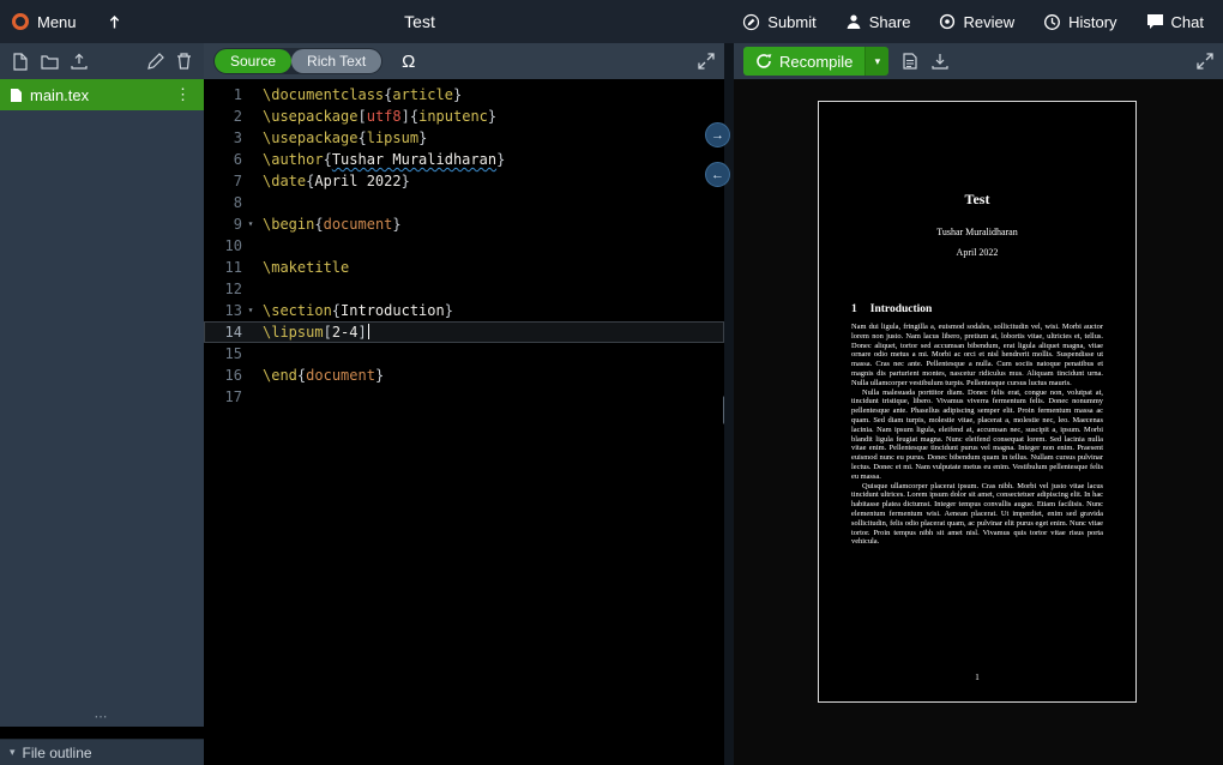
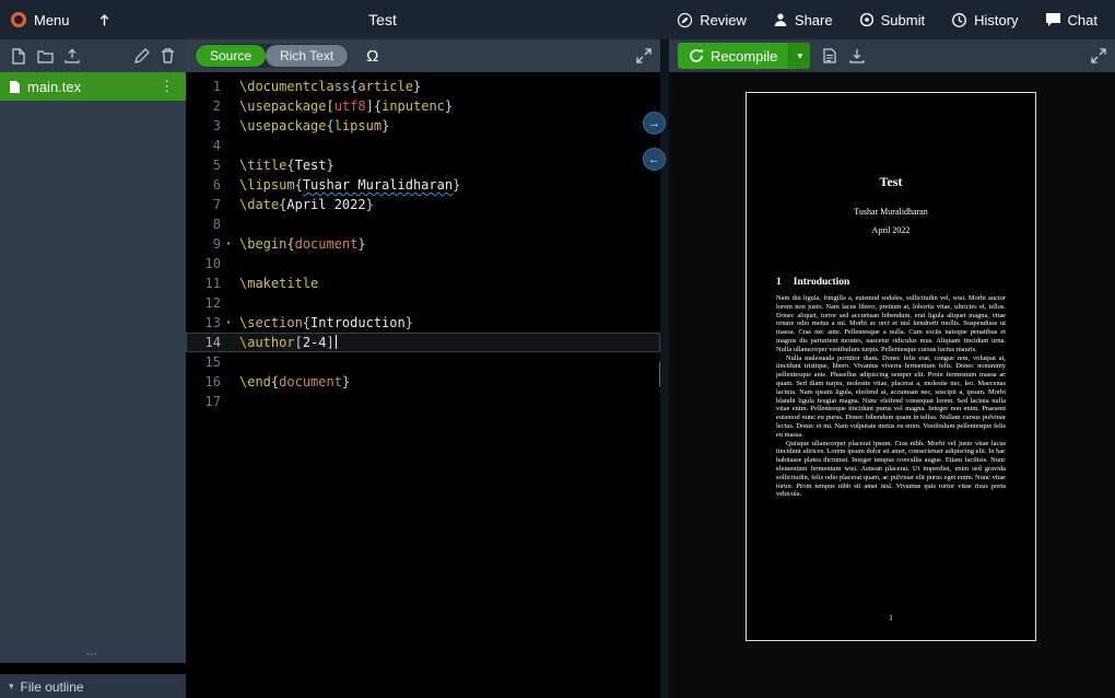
  Menu
  Test
- Submit
+ Review
  Share
- Review
+ Submit
  History
  Chat
  Source
  Rich Text
  Ω
  Recompile
  ▾
  main.tex
  ⋮
  ⋯
  ▾
  File outline
  1
  \documentclass{article}
  2
  \usepackage[utf8]{inputenc}
  3
  \usepackage{lipsum}
+ 4
+ 5
+ \title{Test}
  6
- \author{Tushar Muralidharan}
+ \lipsum{Tushar Muralidharan}
  7
  \date{April 2022}
  8
  9
  ▾
  \begin{document}
  10
  11
  \maketitle
  12
  13
  ▾
  \section{Introduction}
  14
- \lipsum[2-4]
+ \author[2-4]
  15
  16
  \end{document}
  17
  →
  ←
  Test
  Tushar Muralidharan
  April 2022
  1 Introduction
  1
